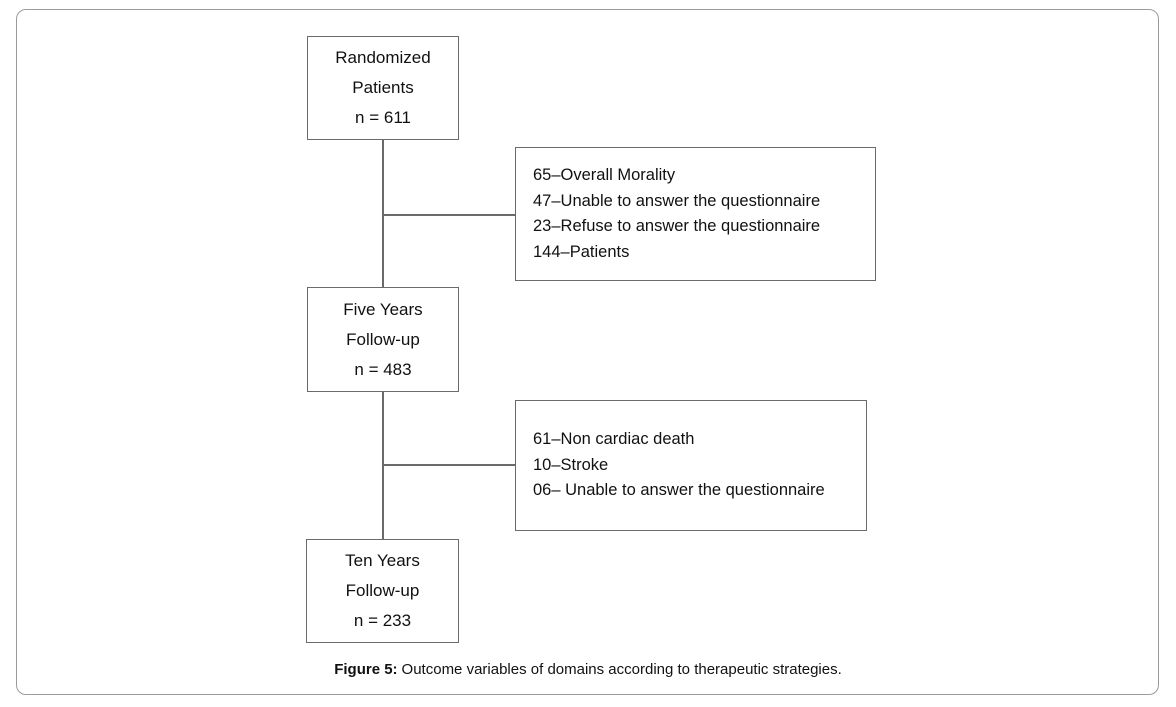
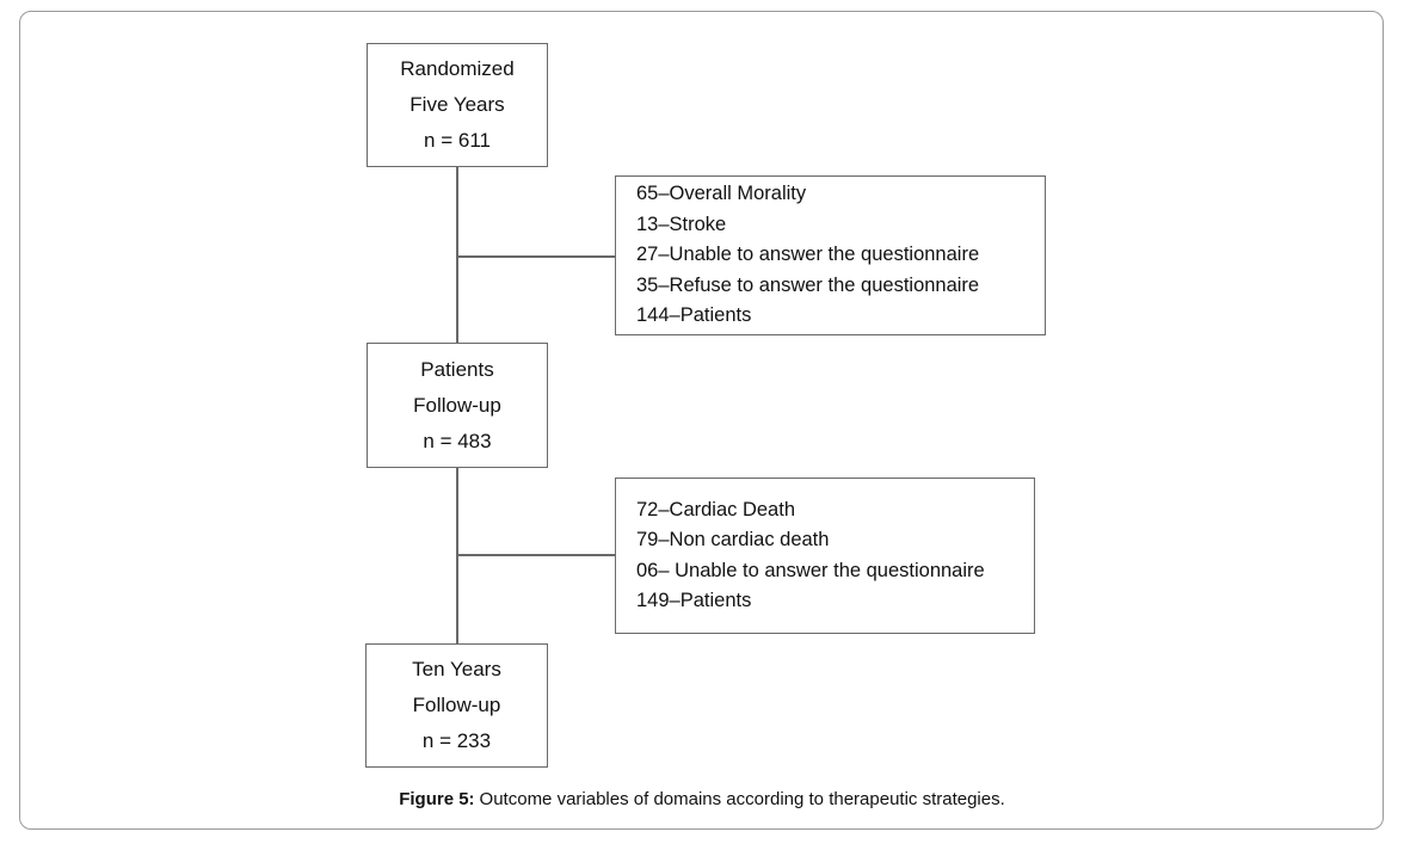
  Randomized
- Patients
+ Five Years
  n = 611
- Five Years
+ Patients
  Follow-up
  n = 483
  Ten Years
  Follow-up
  n = 233
  65–Overall Morality
+ 13–Stroke
- 47–Unable to answer the questionnaire
+ 27–Unable to answer the questionnaire
- 23–Refuse to answer the questionnaire
+ 35–Refuse to answer the questionnaire
  144–Patients
+ 72–Cardiac Death
- 61–Non cardiac death
+ 79–Non cardiac death
- 10–Stroke
  06– Unable to answer the questionnaire
+ 149–Patients
  Figure 5: Outcome variables of domains according to therapeutic strategies.
